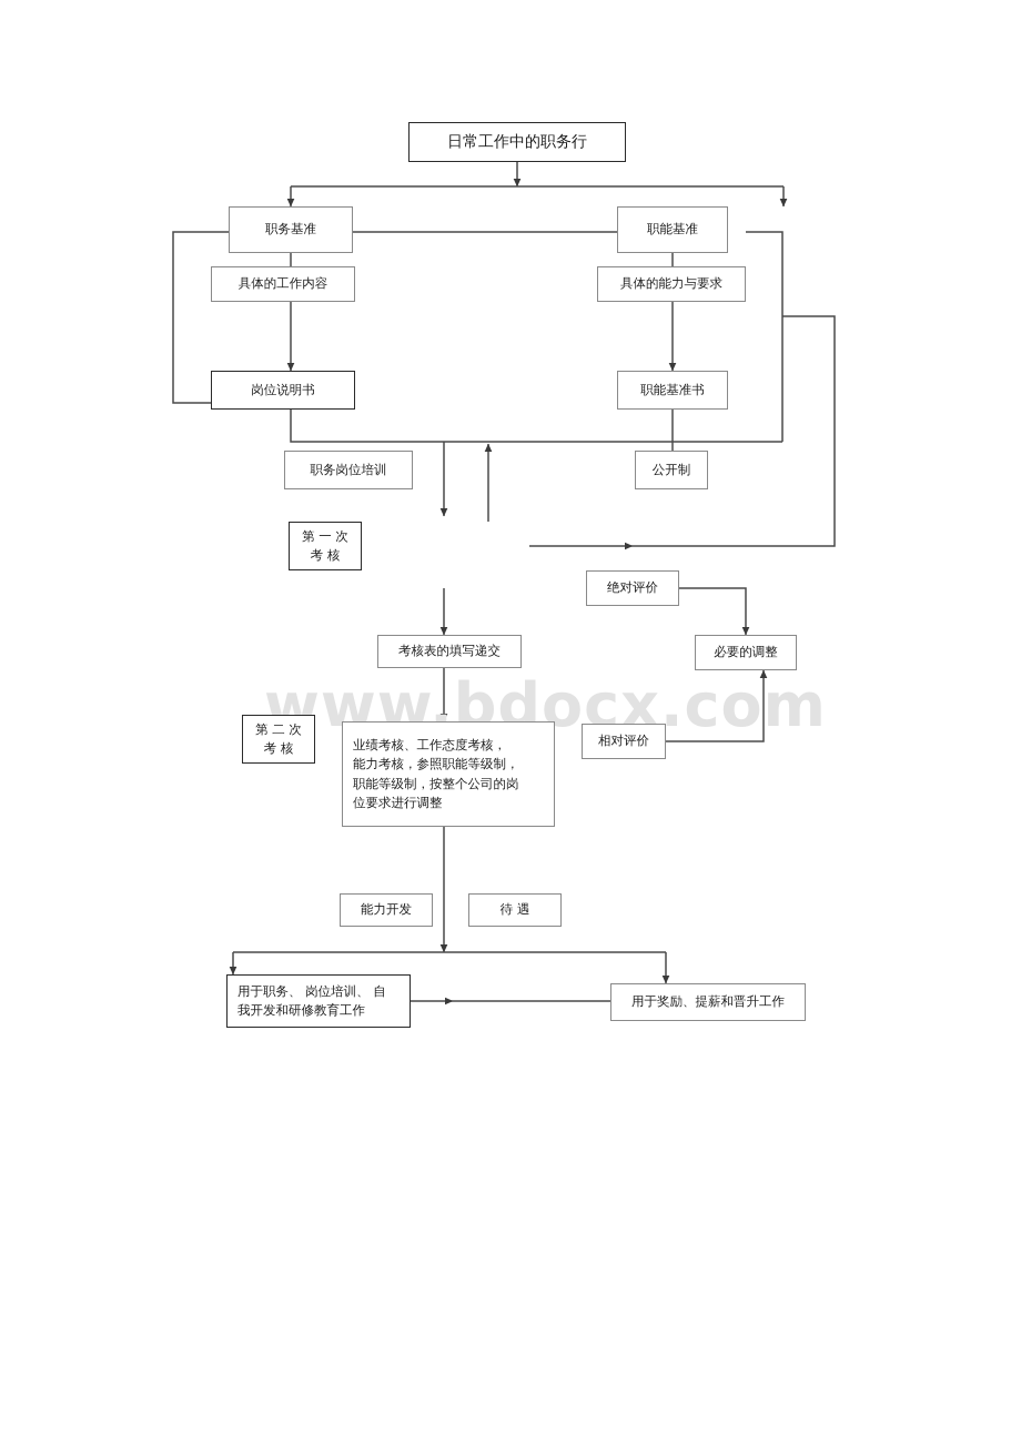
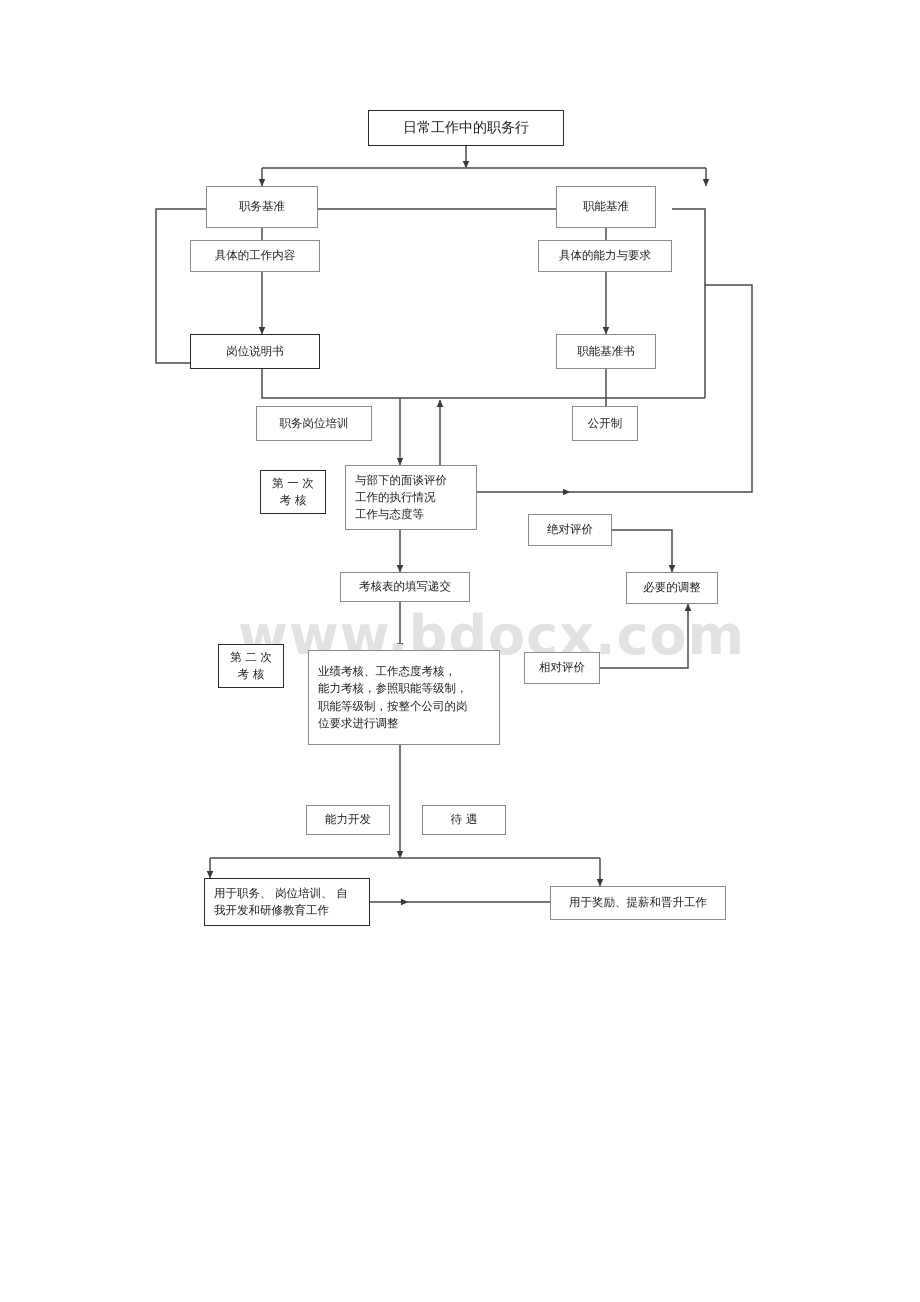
  www.bdocx.com
  日常工作中的职务行
  职务基准
  职能基准
  具体的工作内容
  具体的能力与要求
  岗位说明书
  职能基准书
  职务岗位培训
  公开制
  第 一 次
  考 核
+ 与部下的面谈评价
+ 工作的执行情况
+ 工作与态度等
  绝对评价
  必要的调整
  考核表的填写递交
  相对评价
  第 二 次
  考 核
  业绩考核、工作态度考核，
  能力考核，参照职能等级制，
  职能等级制，按整个公司的岗
  位要求进行调整
  能力开发
  待 遇
  用于职务、 岗位培训、 自
  我开发和研修教育工作
  用于奖励、提薪和晋升工作
